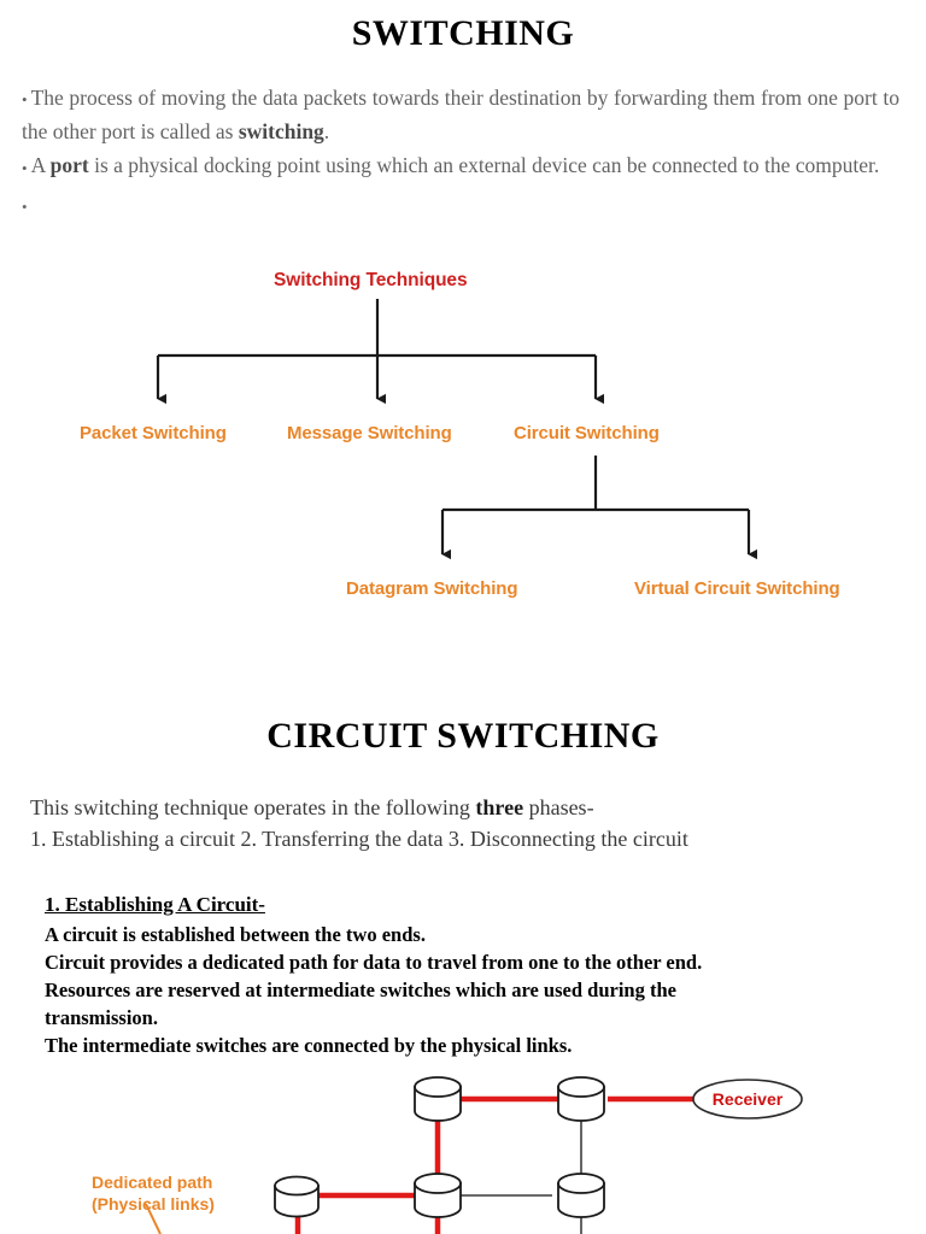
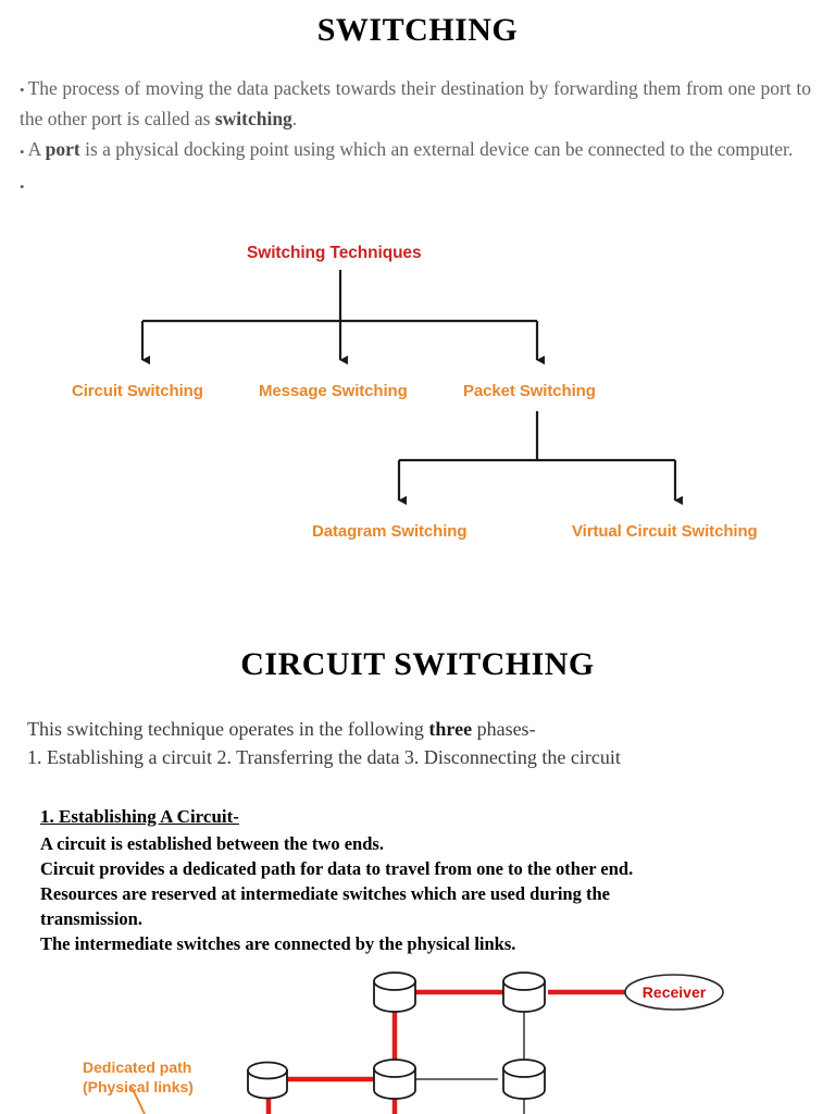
  SWITCHING
  • The process of moving the data packets towards their destination by forwarding them from one port to the other port is called as switching.
  • A port is a physical docking point using which an external device can be connected to the computer.
  •
  Switching Techniques
- Packet Switching
+ Circuit Switching
  Message Switching
- Circuit Switching
+ Packet Switching
  Datagram Switching
  Virtual Circuit Switching
  CIRCUIT SWITCHING
  This switching technique operates in the following three phases-
  1. Establishing a circuit 2. Transferring the data 3. Disconnecting the circuit
  1. Establishing A Circuit-
  A circuit is established between the two ends.
  Circuit provides a dedicated path for data to travel from one to the other end.
  Resources are reserved at intermediate switches which are used during the
  transmission.
  The intermediate switches are connected by the physical links.
  Receiver
  Dedicated path
  (Physical links)
